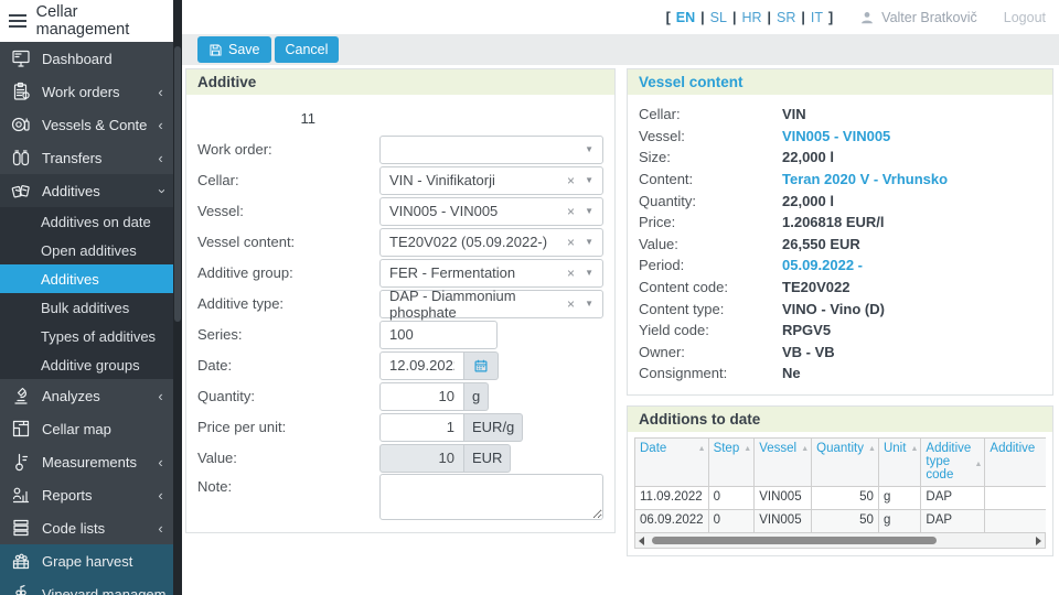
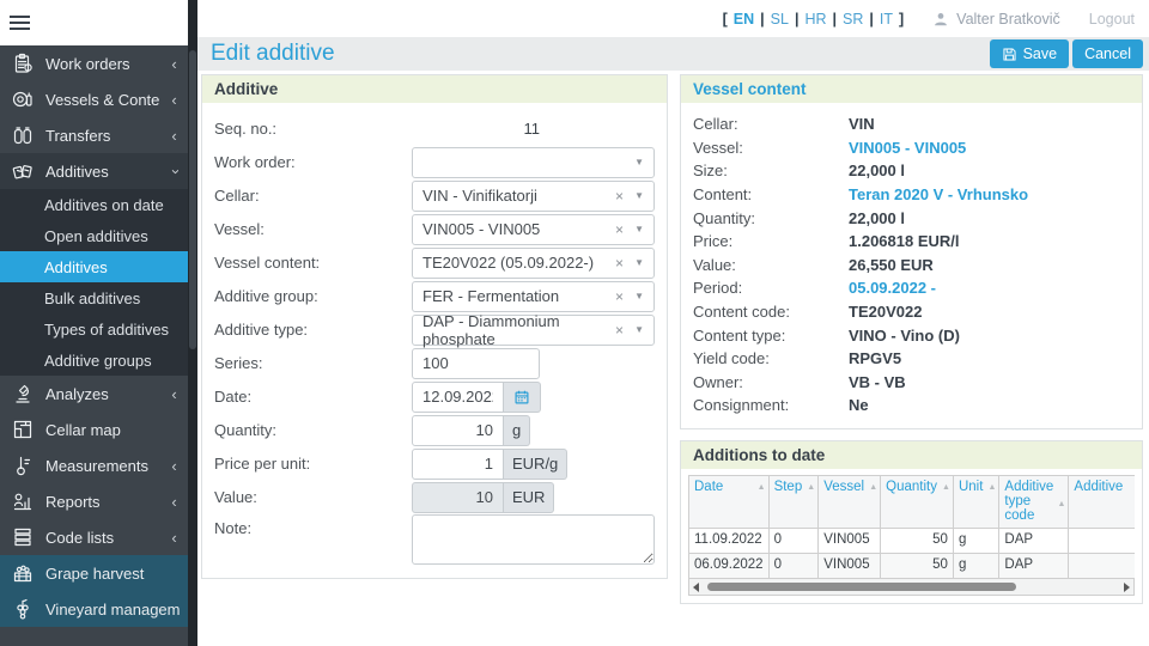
- Cellar management
- Dashboard
  Work orders
  ‹
  Vessels & Conte
  ‹
  Transfers
  ‹
  Additives
  Additives on date
  Open additives
  Additives
  Bulk additives
  Types of additives
  Additive groups
  Analyzes
  ‹
  Cellar map
  Measurements
  ‹
  Reports
  ‹
  Code lists
  ‹
  Grape harvest
  Vineyard managem
  [
  EN
  |
  SL
  |
  HR
  |
  SR
  |
  IT
  ]
  Valter Bratkovič
  Logout
+ Edit additive
  Save
  Cancel
  Additive
+ Seq. no.:
  11
  Work order:
  ▼
  Cellar:
  VIN - Vinifikatorji
  ×
  ▼
  Vessel:
  VIN005 - VIN005
  ×
  ▼
  Vessel content:
  TE20V022 (05.09.2022-)
  ×
  ▼
  Additive group:
  FER - Fermentation
  ×
  ▼
  Additive type:
  DAP - Diammonium phosphate
  ×
  ▼
  Series:
  100
  Date:
  12.09.202
  Quantity:
  10
  g
  Price per unit:
  1
  EUR/g
  Value:
  10
  EUR
  Note:
  Vessel content
  Cellar:
  VIN
  Vessel:
  VIN005 - VIN005
  Size:
  22,000 l
  Content:
  Teran 2020 V - Vrhunsko
  Quantity:
  22,000 l
  Price:
  1.206818 EUR/l
  Value:
  26,550 EUR
  Period:
  05.09.2022 -
  Content code:
  TE20V022
  Content type:
  VINO - Vino (D)
  Yield code:
  RPGV5
  Owner:
  VB - VB
  Consignment:
  Ne
  Additions to date
  Date	Step	Vessel	Quantity	Unit	Additive type code	Additive
  11.09.2022	0	VIN005	50	g	DAP
  06.09.2022	0	VIN005	50	g	DAP
